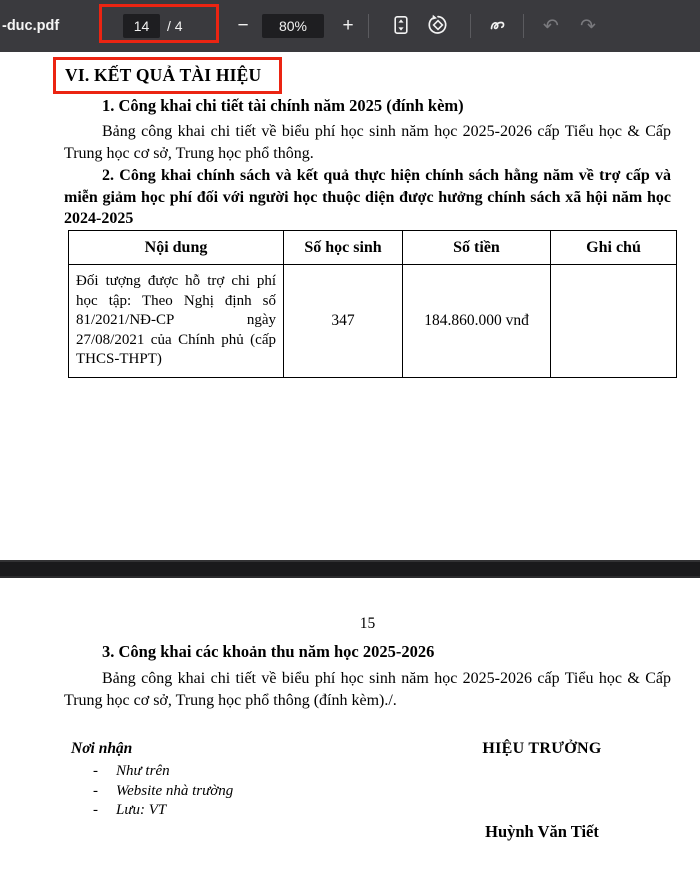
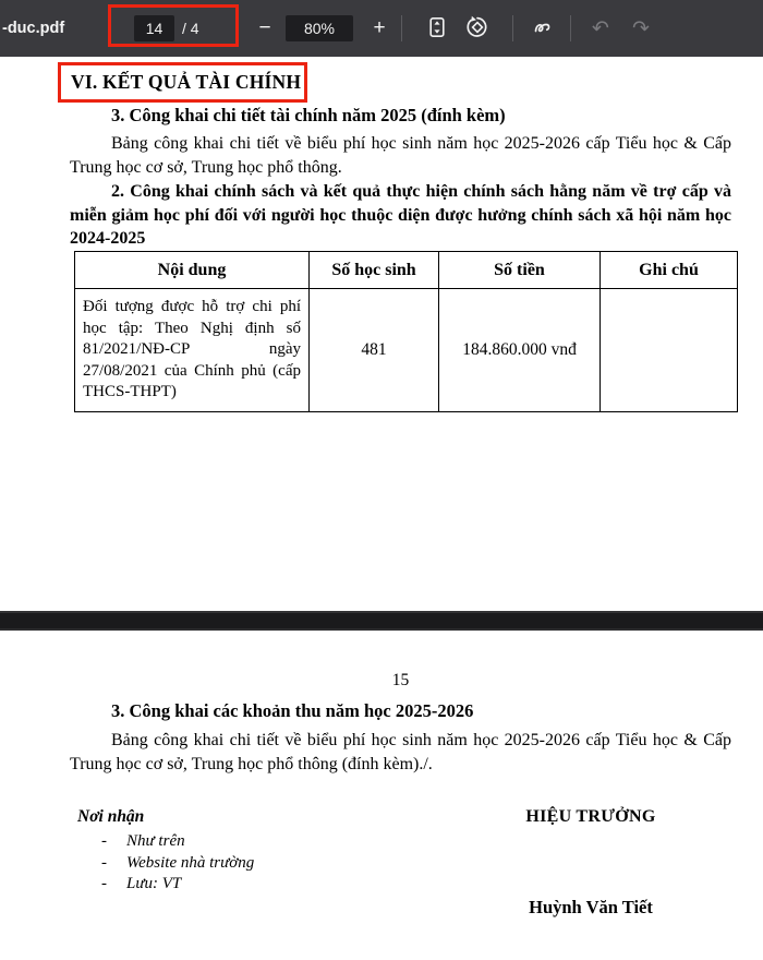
  -duc.pdf
  14
  / 4
  −
  80%
  +
  ↶
  ↷
- VI. KẾT QUẢ TÀI HIỆU
+ VI. KẾT QUẢ TÀI CHÍNH
- 1. Công khai chi tiết tài chính năm 2025 (đính kèm)
+ 3. Công khai chi tiết tài chính năm 2025 (đính kèm)
  Bảng công khai chi tiết về biểu phí học sinh năm học 2025-2026 cấp Tiểu học & Cấp Trung học cơ sở, Trung học phổ thông.
  2. Công khai chính sách và kết quả thực hiện chính sách hằng năm về trợ cấp và miễn giảm học phí đối với người học thuộc diện được hưởng chính sách xã hội năm học 2024-2025
  Nội dung	Số học sinh	Số tiền	Ghi chú
- Đối tượng được hỗ trợ chi phí học tập: Theo Nghị định số 81/2021/NĐ-CP ngày 27/08/2021 của Chính phủ (cấp THCS-THPT)	347	184.860.000 vnđ
+ Đối tượng được hỗ trợ chi phí học tập: Theo Nghị định số 81/2021/NĐ-CP ngày 27/08/2021 của Chính phủ (cấp THCS-THPT)	481	184.860.000 vnđ
  15
  3. Công khai các khoản thu năm học 2025-2026
  Bảng công khai chi tiết về biểu phí học sinh năm học 2025-2026 cấp Tiểu học & Cấp Trung học cơ sở, Trung học phổ thông (đính kèm)./.
  Nơi nhận
  -
  Như trên
  -
  Website nhà trường
  -
  Lưu: VT
  HIỆU TRƯỞNG
  Huỳnh Văn Tiết
